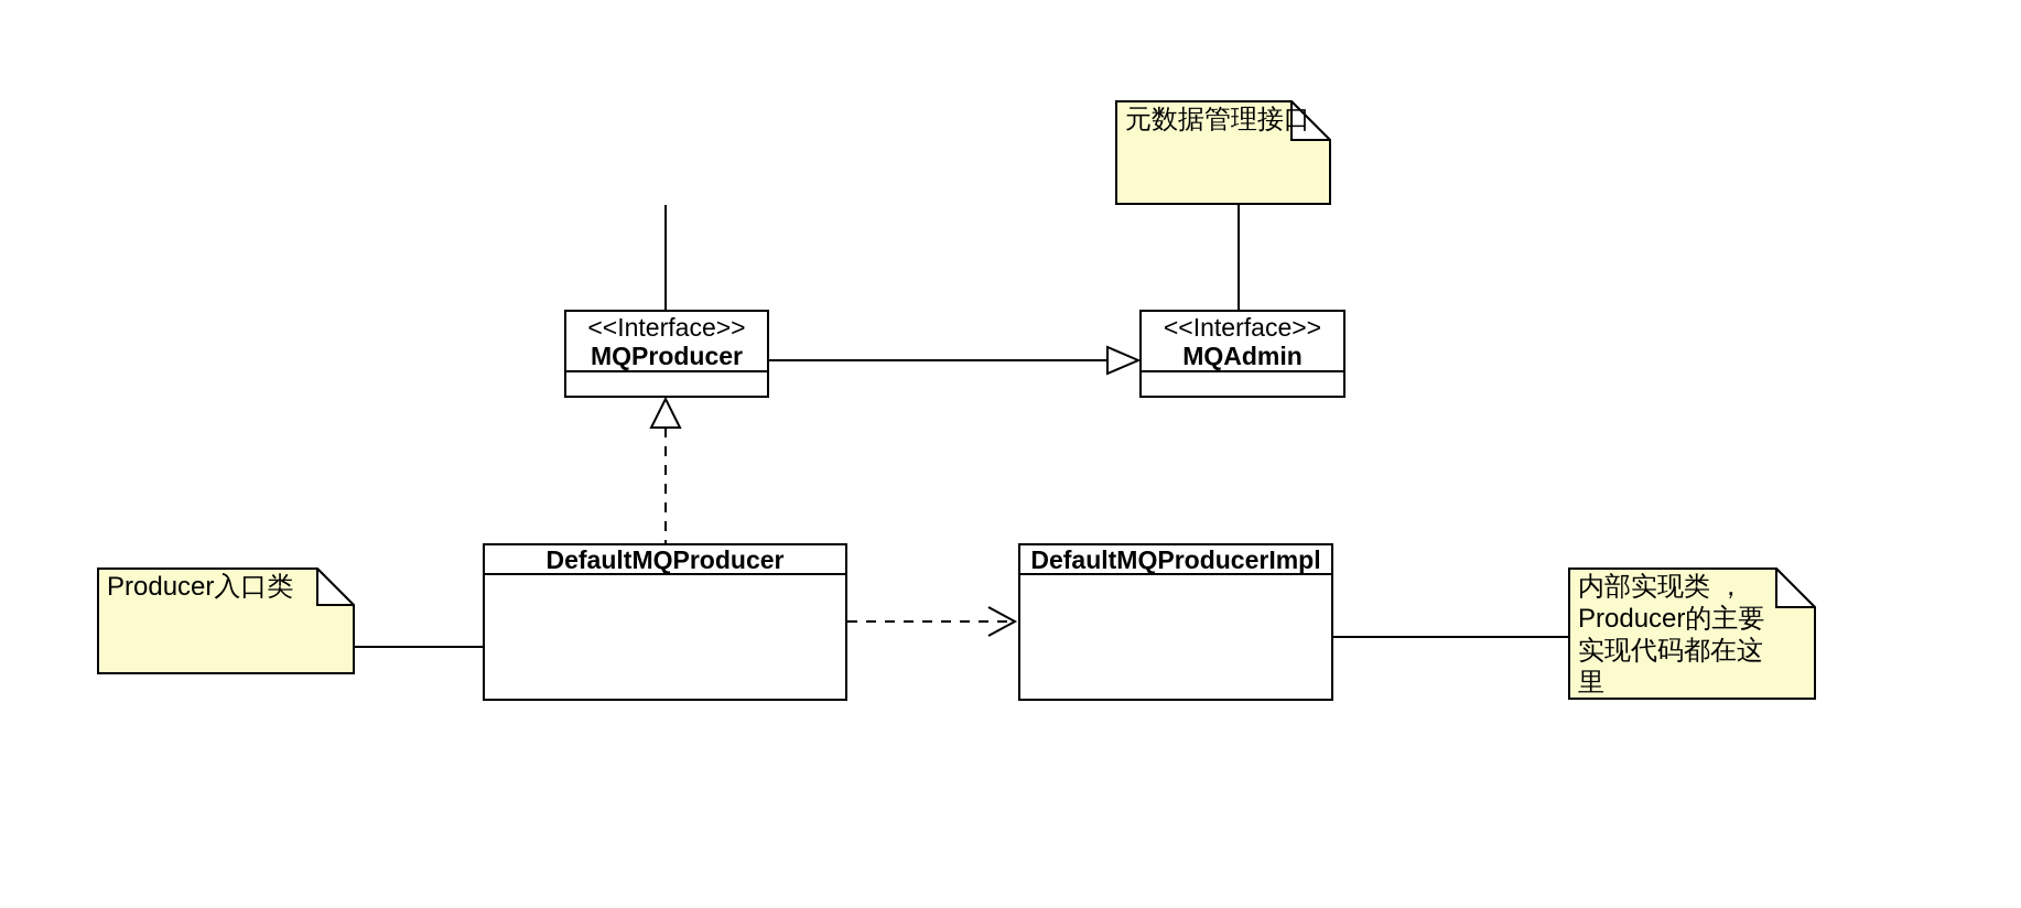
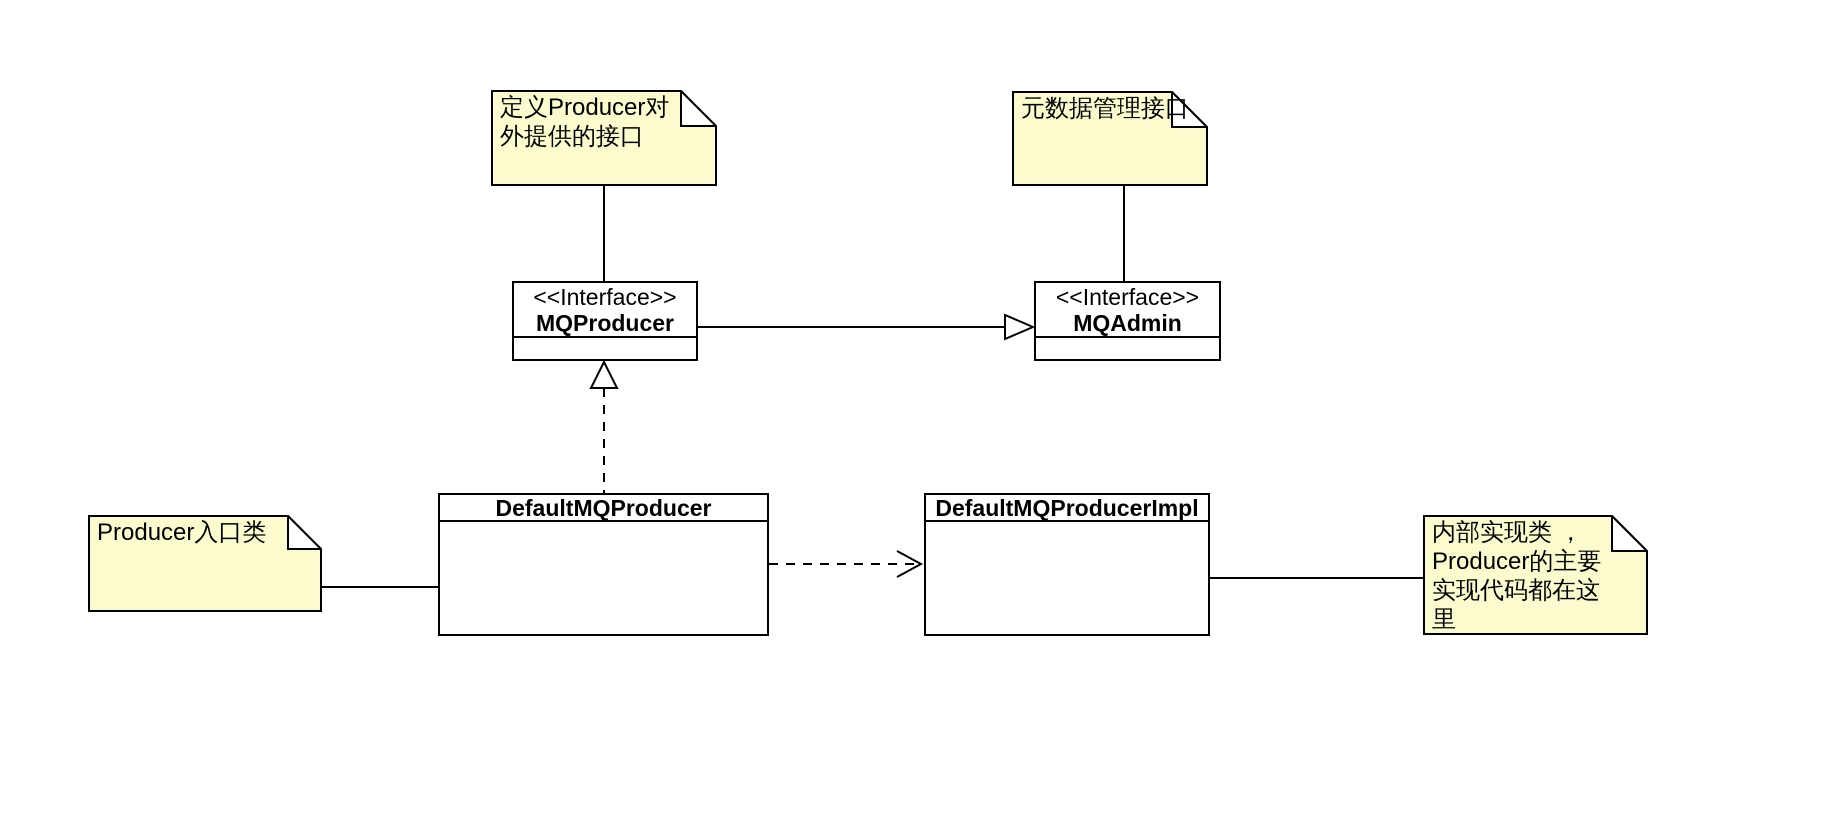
+ 定义Producer对
+ 外提供的接口
  元数据管理接口
  Producer入口类
  内部实现类 ，
  Producer的主要
  实现代码都在这
  里
  <<Interface>>
  MQProducer
  <<Interface>>
  MQAdmin
  DefaultMQProducer
  DefaultMQProducerImpl
